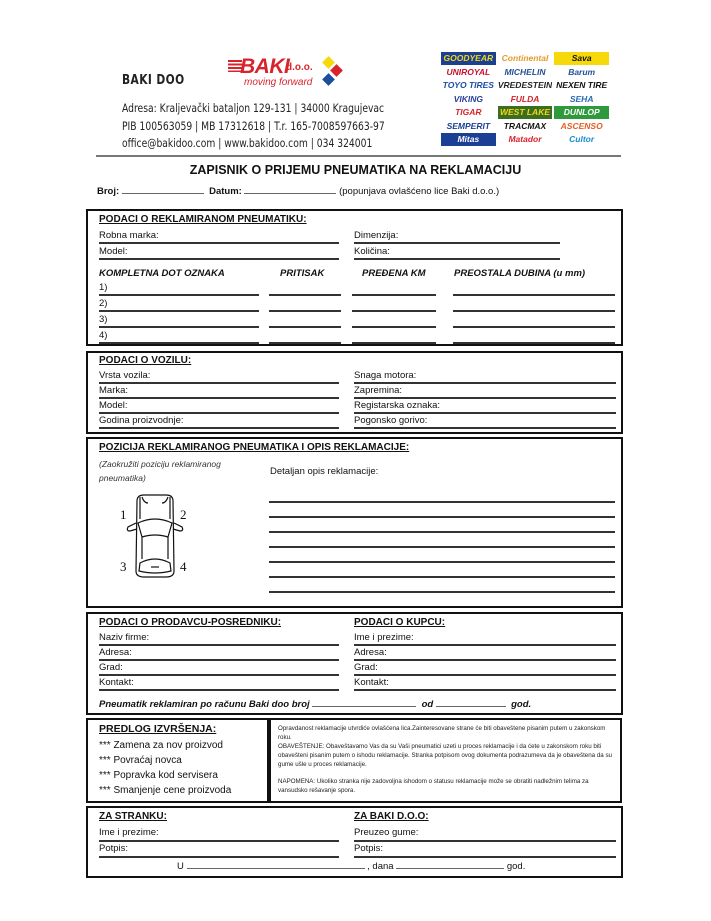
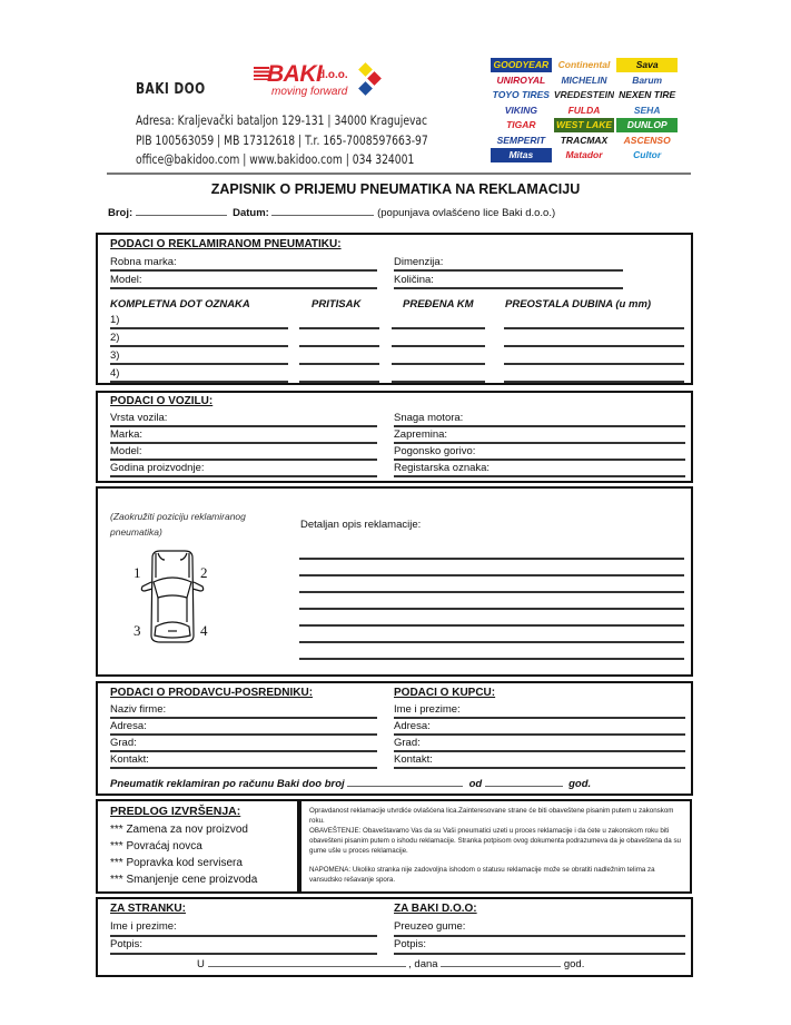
  BAKI DOO
  BAKI
  d.o.o.
  moving forward
  Adresa: Kraljevački bataljon 129-131 | 34000 Kragujevac
  PIB 100563059 | MB 17312618 | T.r. 165-7008597663-97
  office@bakidoo.com | www.bakidoo.com | 034 324001
  GOODYEAR
  Continental
  Sava
  UNIROYAL
  MICHELIN
  Barum
  TOYO TIRES
  VREDESTEIN
  NEXEN TIRE
  VIKING
  FULDA
  SEHA
  TIGAR
  WEST LAKE
  DUNLOP
  SEMPERIT
  TRACMAX
  ASCENSO
  Mitas
  Matador
  Cultor
  ZAPISNIK O PRIJEMU PNEUMATIKA NA REKLAMACIJU
  Broj: Datum: (popunjava ovlašćeno lice Baki d.o.o.)
  PODACI O REKLAMIRANOM PNEUMATIKU:
  Robna marka:
  Model:
  Dimenzija:
  Količina:
  KOMPLETNA DOT OZNAKA
  PRITISAK
  PREĐENA KM
  PREOSTALA DUBINA (u mm)
  1)
  2)
  3)
  4)
  PODACI O VOZILU:
  Vrsta vozila:
  Snaga motora:
  Marka:
  Zapremina:
  Model:
- Registarska oznaka:
+ Pogonsko gorivo:
  Godina proizvodnje:
- Pogonsko gorivo:
+ Registarska oznaka:
- POZICIJA REKLAMIRANOG PNEUMATIKA I OPIS REKLAMACIJE:
  (Zaokružiti poziciju reklamiranog
  pneumatika)
  1
  2
  3
  4
  Detaljan opis reklamacije:
  PODACI O PRODAVCU-POSREDNIKU:
  PODACI O KUPCU:
  Naziv firme:
  Ime i prezime:
  Adresa:
  Adresa:
  Grad:
  Grad:
  Kontakt:
  Kontakt:
  Pneumatik reklamiran po računu Baki doo broj od god.
  PREDLOG IZVRŠENJA:
  *** Zamena za nov proizvod
  *** Povraćaj novca
  *** Popravka kod servisera
  *** Smanjenje cene proizvoda
  ZA STRANKU:
  ZA BAKI D.O.O:
  Ime i prezime:
  Potpis:
  Preuzeo gume:
  Potpis:
  U , dana god.
